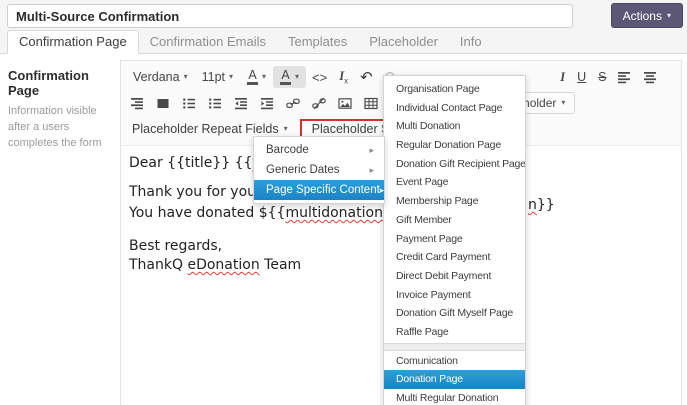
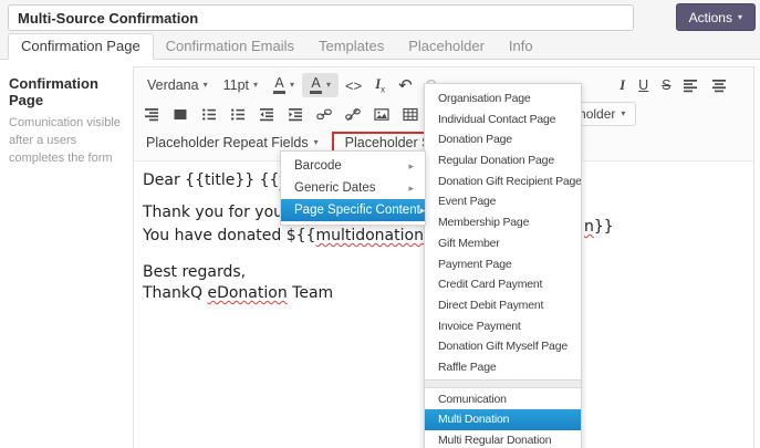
  Multi-Source Confirmation
  Actions
  ▾
  Confirmation Page
  Confirmation Emails
  Templates
  Placeholder
  Info
  Confirmation Page
- Information visible after a users completes the form
+ Comunication visible after a users completes the form
  Verdana
  ▾
  11pt
  ▾
  A
  ▾
  A
  ▾
  <>
  Ix
  ↶
  I
  U
  S
  ▾
  Placeholder Repeat Fields
  ▾
  Best regards,
  ThankQ eDonation Team
  n}}
  Barcode
  ▸
  Generic Dates
  ▸
  Page Specific Content
  ▸
  Organisation Page
  Individual Contact Page
- Multi Donation
+ Donation Page
  Regular Donation Page
  Donation Gift Recipient Page
  Event Page
  Membership Page
  Gift Member
  Payment Page
  Credit Card Payment
  Direct Debit Payment
  Invoice Payment
  Donation Gift Myself Page
  Raffle Page
  Comunication
- Donation Page
+ Multi Donation
  Multi Regular Donation
